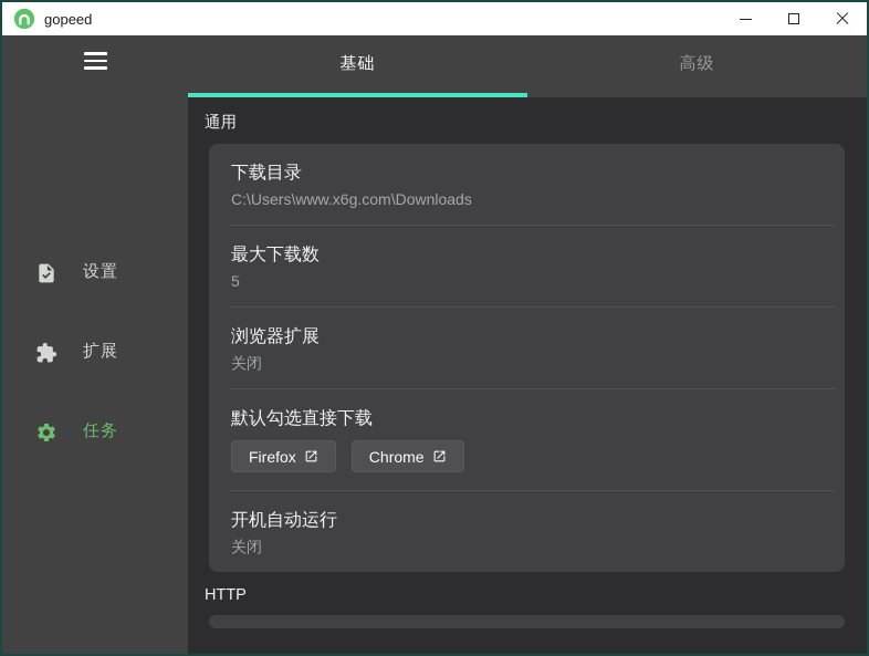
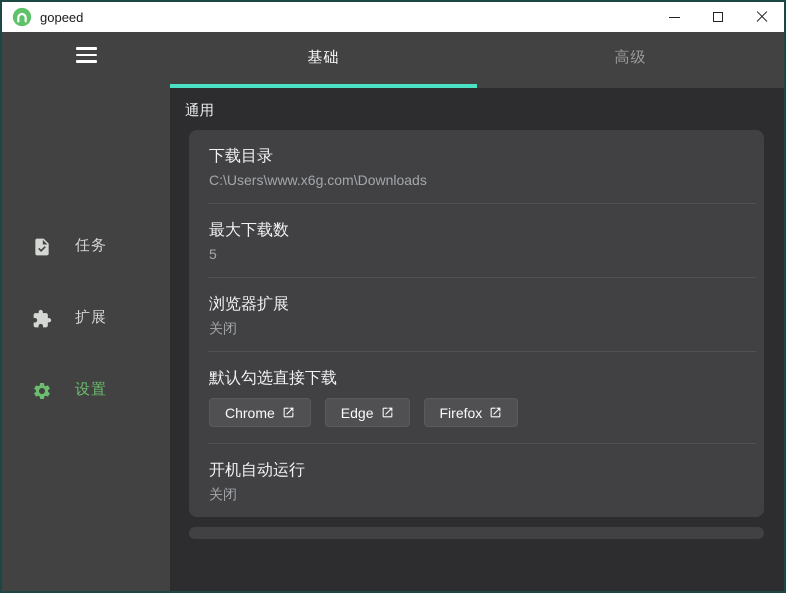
  gopeed
- 设置
+ 任务
  扩展
- 任务
+ 设置
  基础
  高级
  通用
  下载目录
  C:\Users\www.x6g.com\Downloads
  最大下载数
  5
  浏览器扩展
  关闭
  默认勾选直接下载
- Firefox
+ Chrome
+ Edge
- Chrome
+ Firefox
  开机自动运行
  关闭
- HTTP
